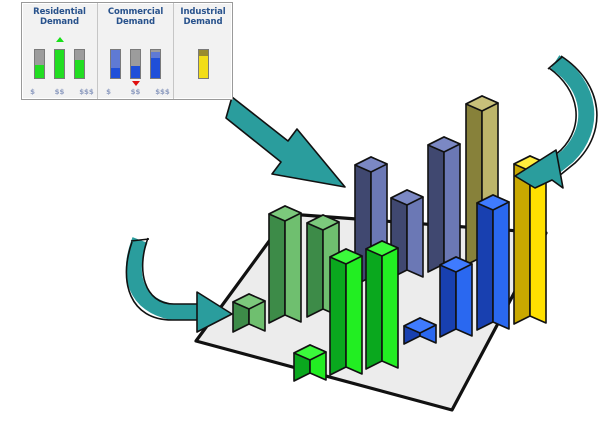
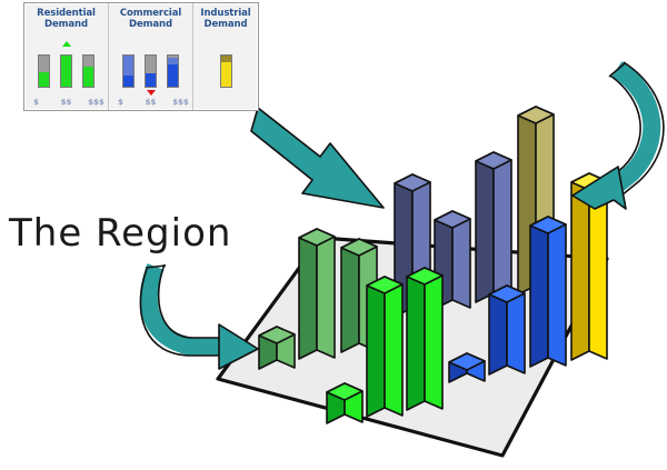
  Residential
  Demand
  $
  $$
  $$$
  Commercial
  Demand
  $
  $$
  $$$
  Industrial
  Demand
+ The Region
